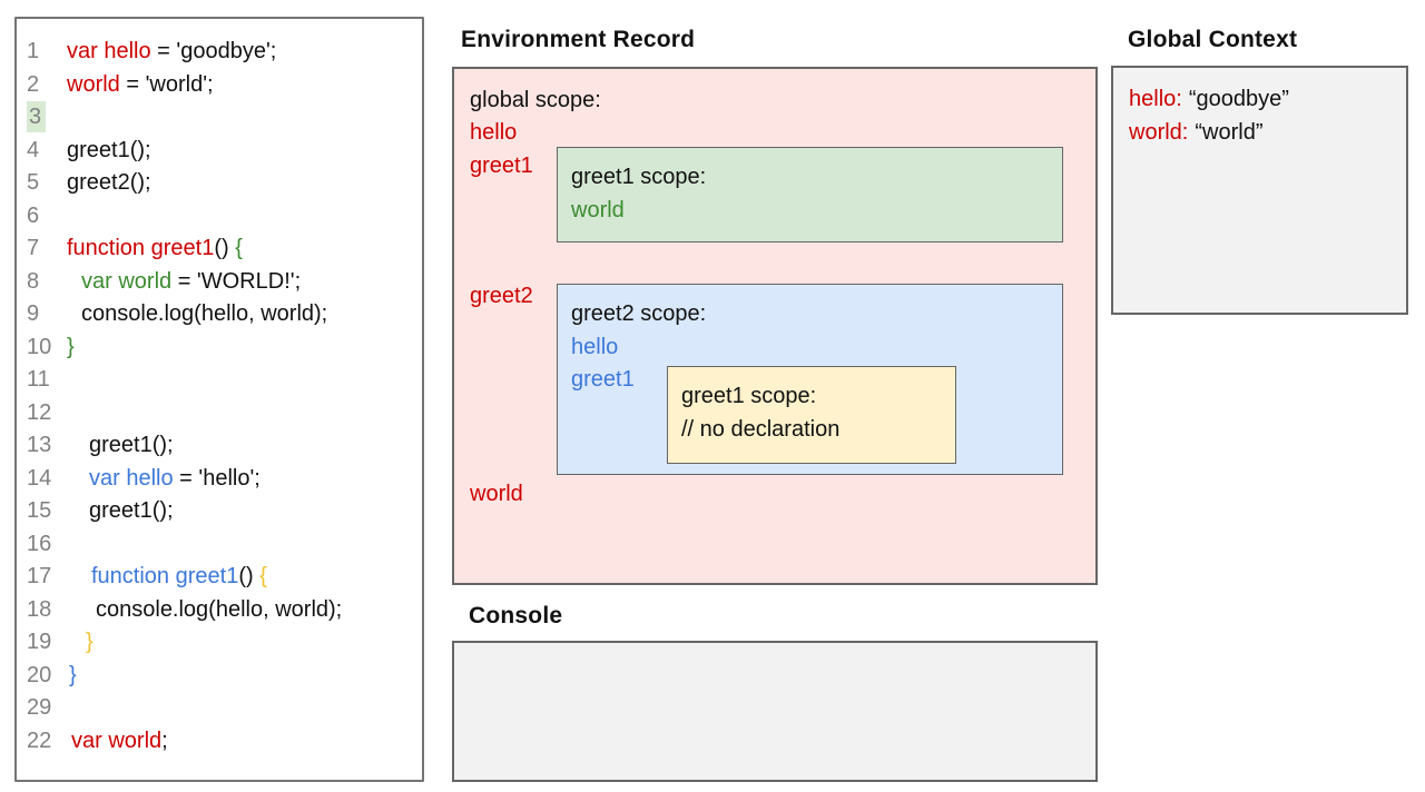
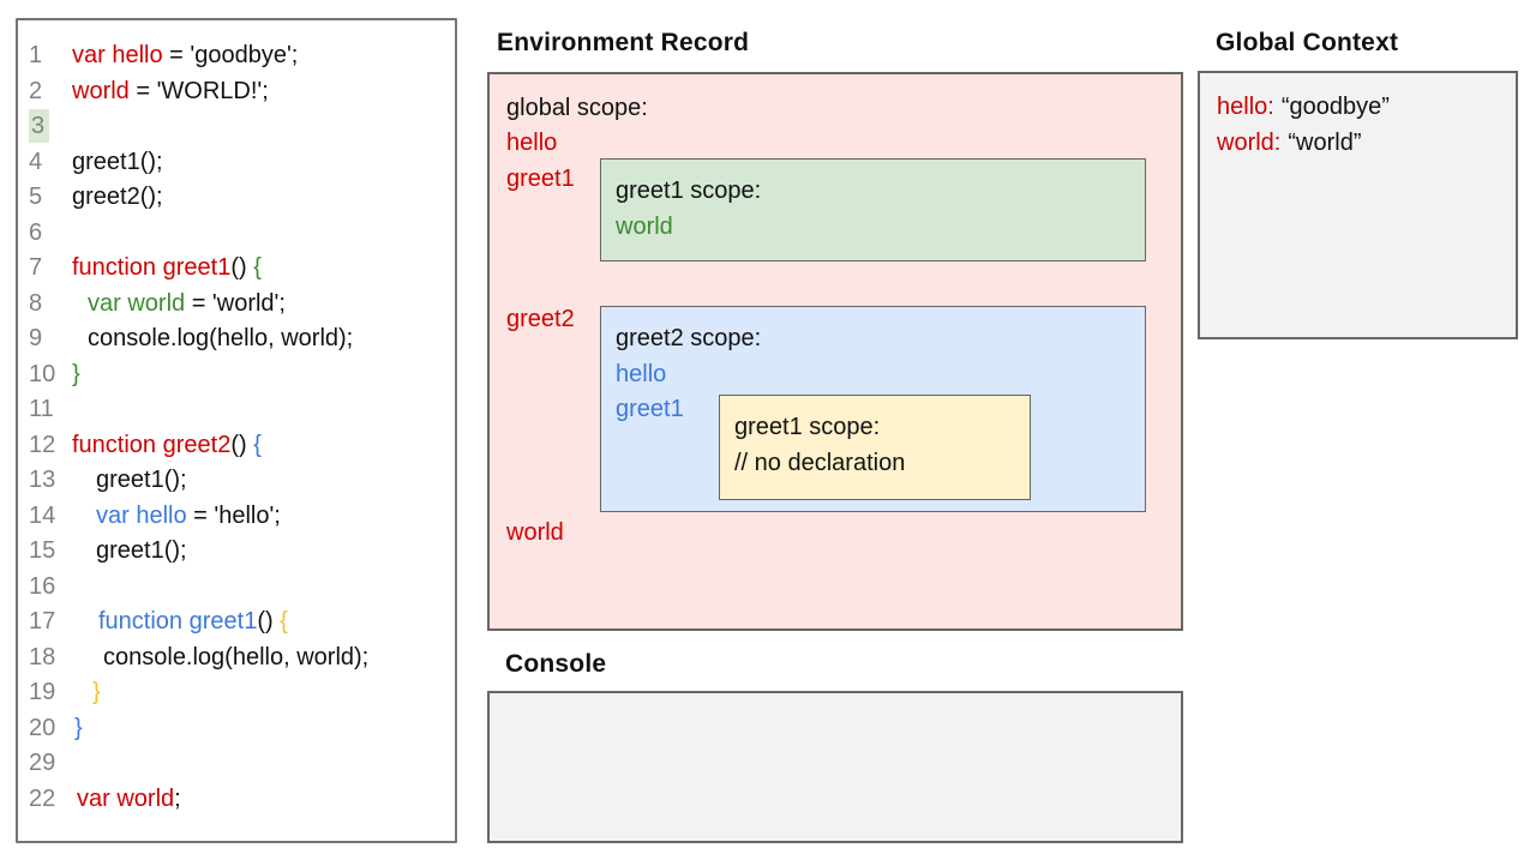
  1
  var hello = 'goodbye';
  2
- world = 'world';
+ world = 'WORLD!';
  3
  4
  greet1();
  5
  greet2();
  6
  7
  function greet1() {
  8
- var world = 'WORLD!';
+ var world = 'world';
  9
  console.log(hello, world);
  10
  }
  11
  12
+ function greet2() {
  13
  greet1();
  14
  var hello = 'hello';
  15
  greet1();
  16
  17
  function greet1() {
  18
  console.log(hello, world);
  19
  }
  20
  }
  29
  22
  var world;
  Environment Record
  global scope:
  hello
  greet1
  greet2
  world
  greet1 scope:
  world
  greet2 scope:
  hello
  greet1
  greet1 scope:
  // no declaration
  Global Context
  hello: “goodbye”
  world: “world”
  Console
